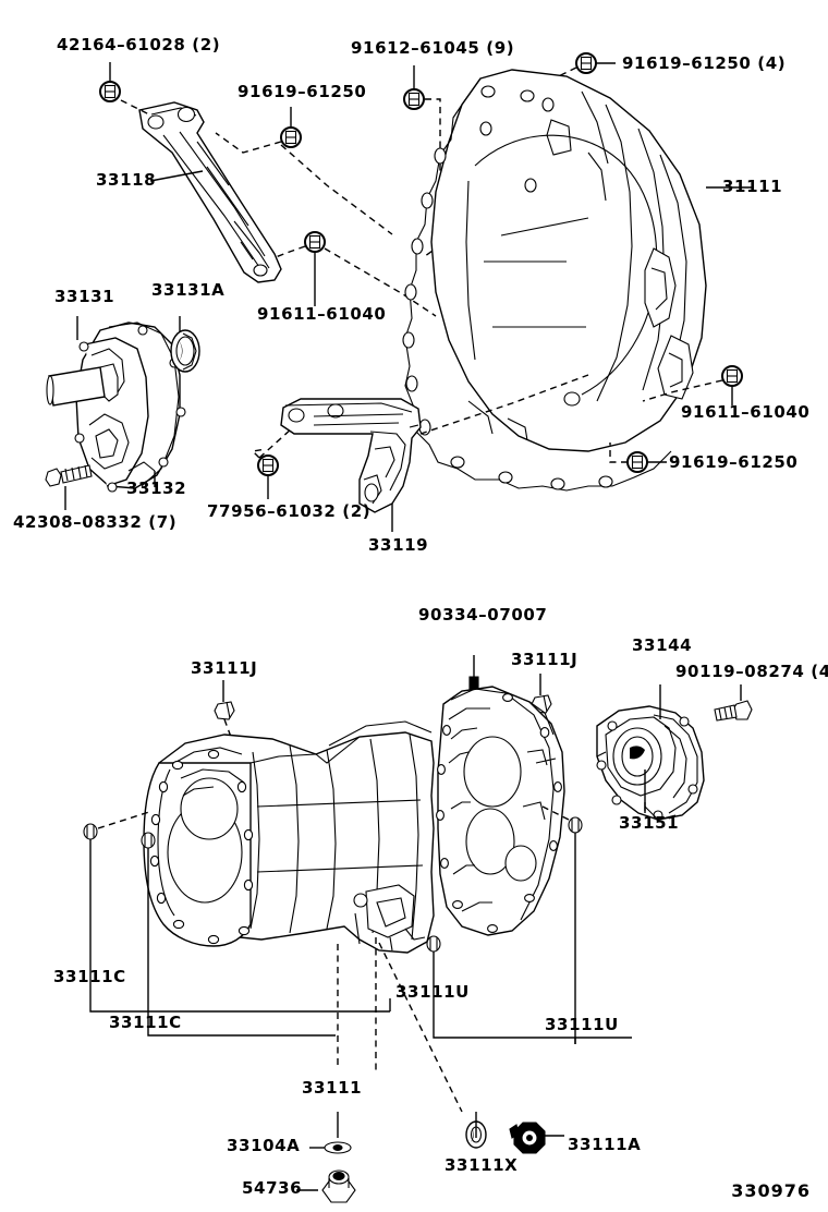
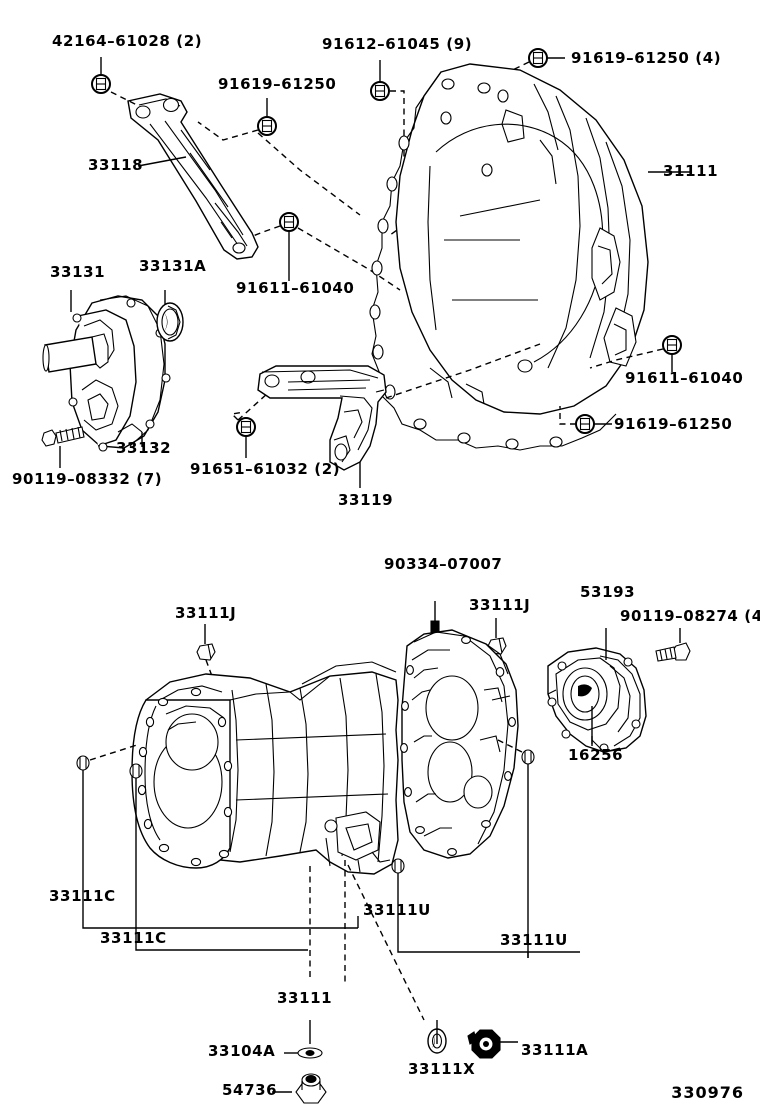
  42164–61028 (2)
  91612–61045 (9)
  91619–61250 (4)
  91619–61250
  33118
  31111
  91611–61040
  33131
  33131A
  33132
- 42308–08332 (7)
+ 90119–08332 (7)
- 77956–61032 (2)
+ 91651–61032 (2)
  33119
  91611–61040
  91619–61250
  90334–07007
  33111J
  33111J
- 33144
+ 53193
  90119–08274 (4
- 33151
+ 16256
  33111C
  33111C
  33111U
  33111U
  33111
  33104A
  54736
  33111X
  33111A
  330976
